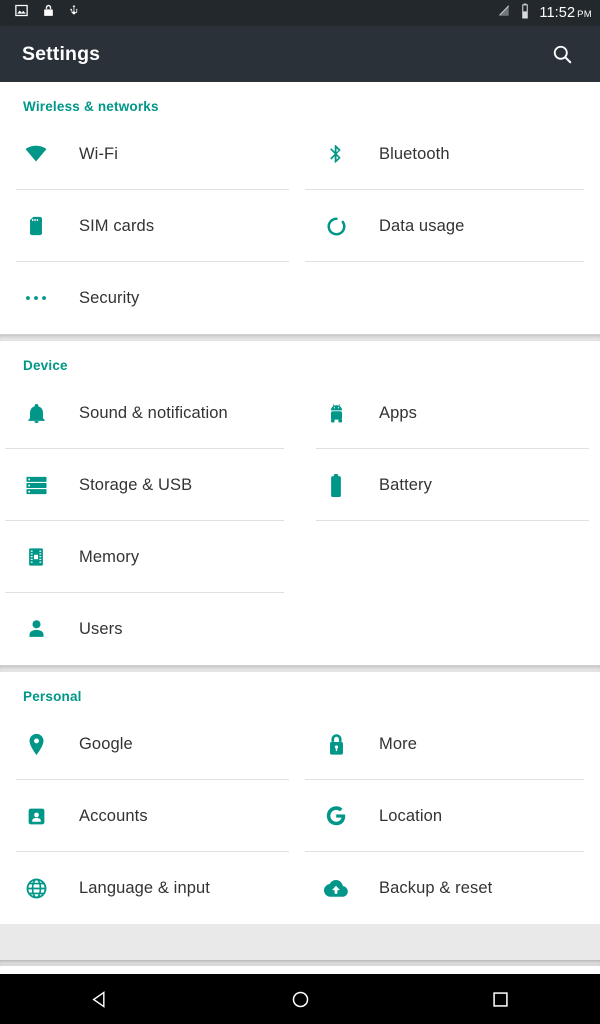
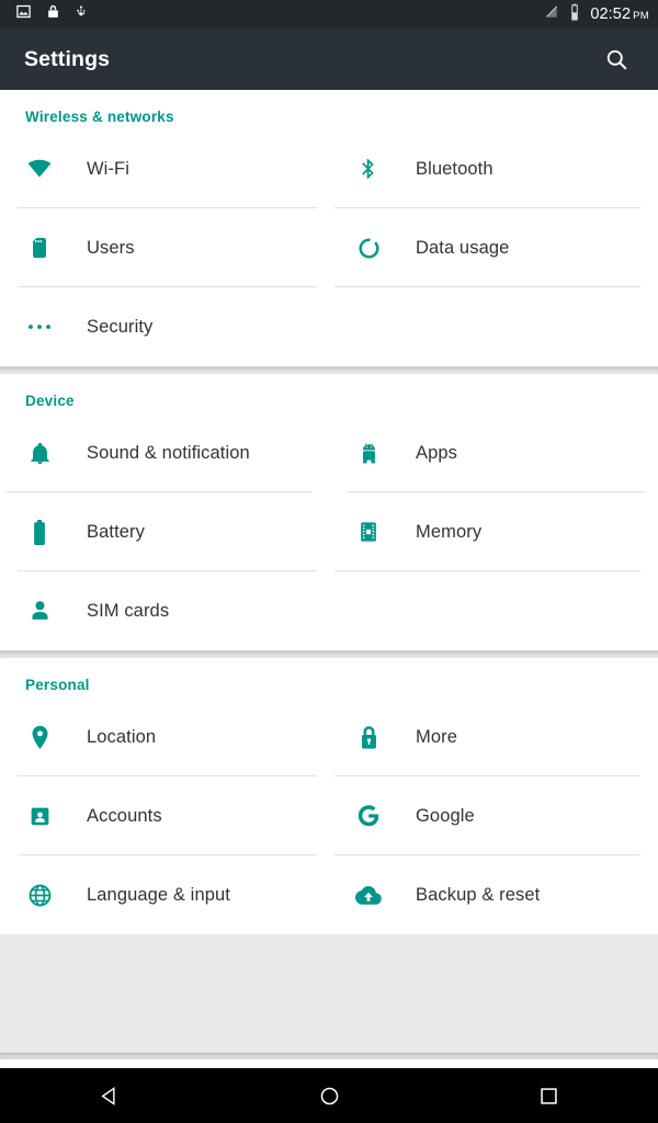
- 11:52
+ 02:52
  PM
  Settings
  Wireless & networks
  Wi-Fi
  Bluetooth
- SIM cards
+ Users
  Data usage
  Security
  Device
  Sound & notification
  Apps
- Storage & USB
  Battery
  Memory
- Users
+ SIM cards
  Personal
- Google
+ Location
  More
  Accounts
- Location
+ Google
  Language & input
  Backup & reset
